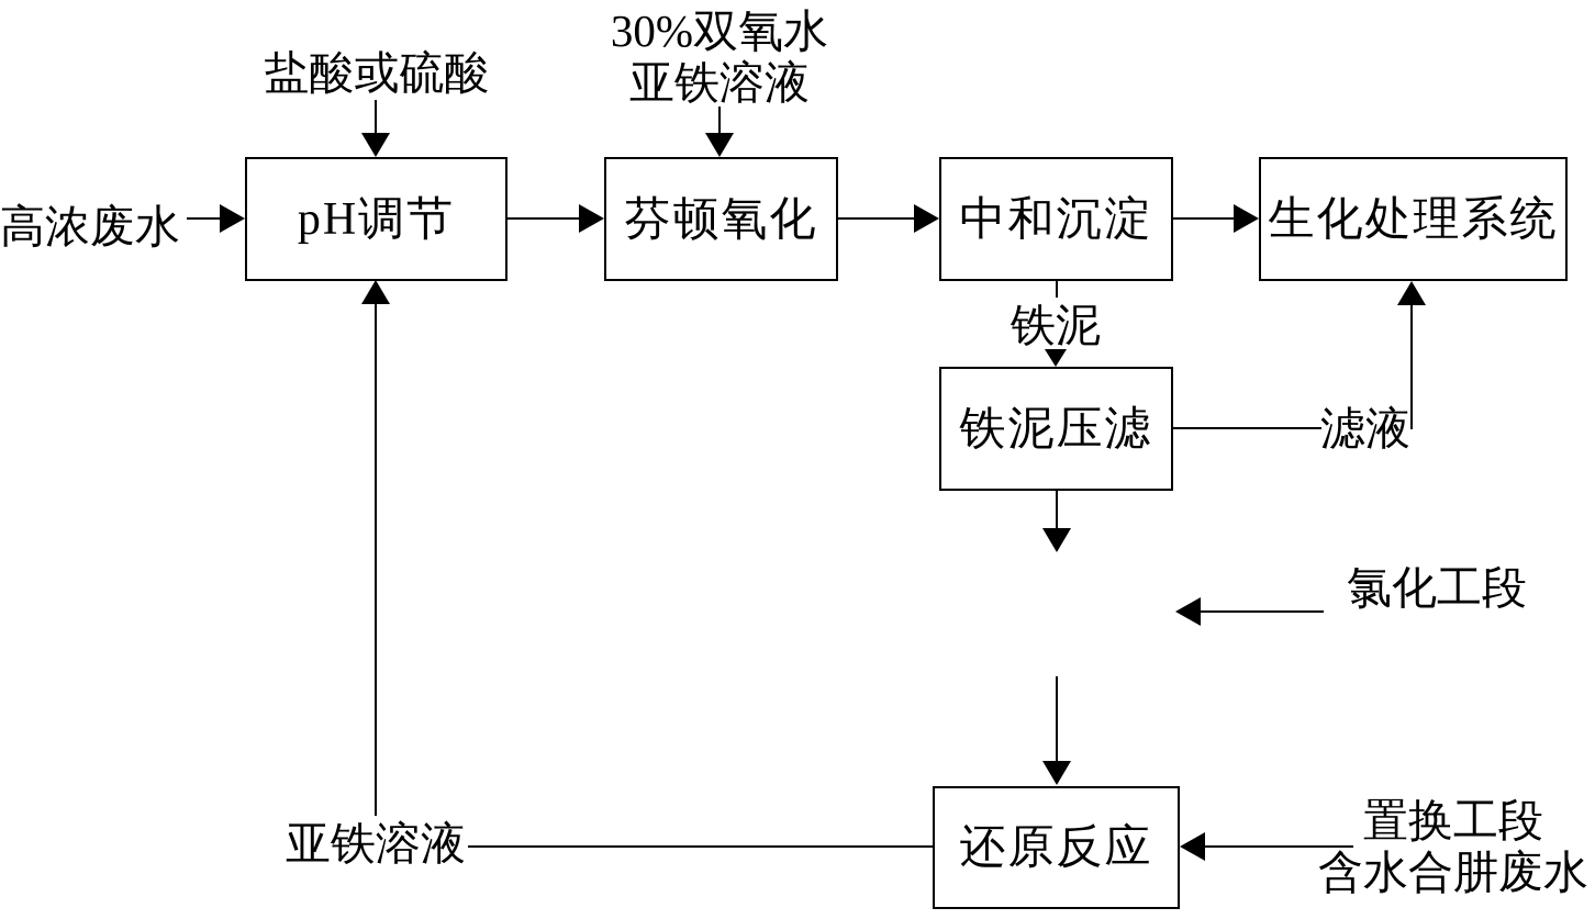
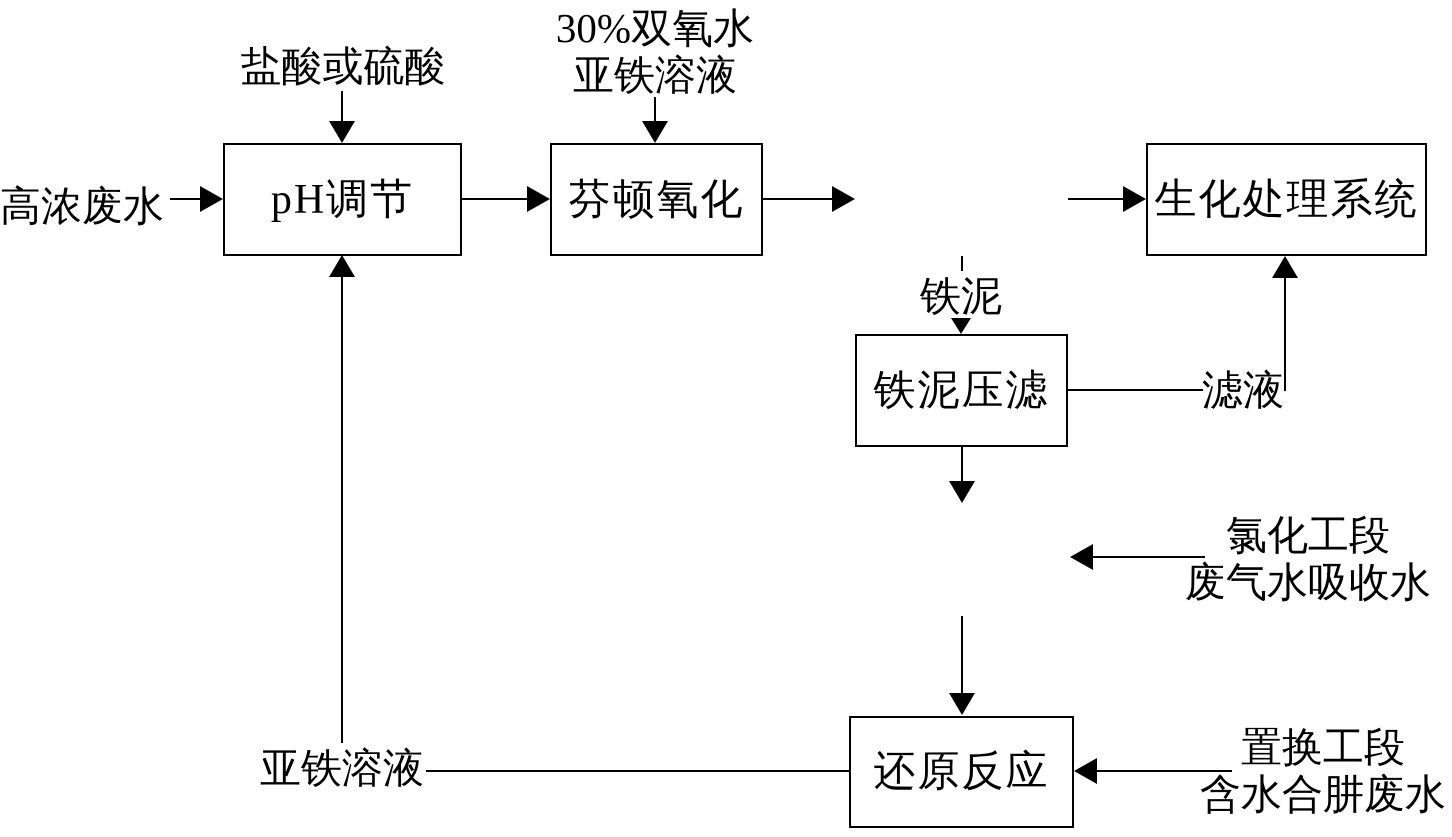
  pH调节
  芬顿氧化
- 中和沉淀
  生化处理系统
  铁泥压滤
  还原反应
  高浓废水
  盐酸或硫酸
  30%双氧水
  亚铁溶液
  铁泥
  滤液
  氯化工段
+ 废气水吸收水
  置换工段
  含水合肼废水
  亚铁溶液
